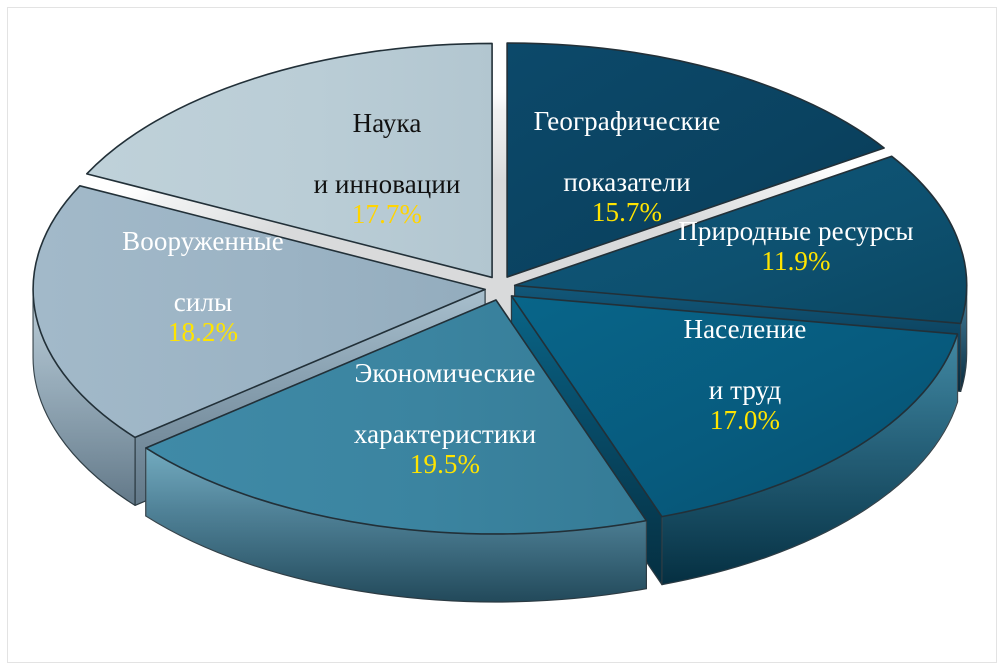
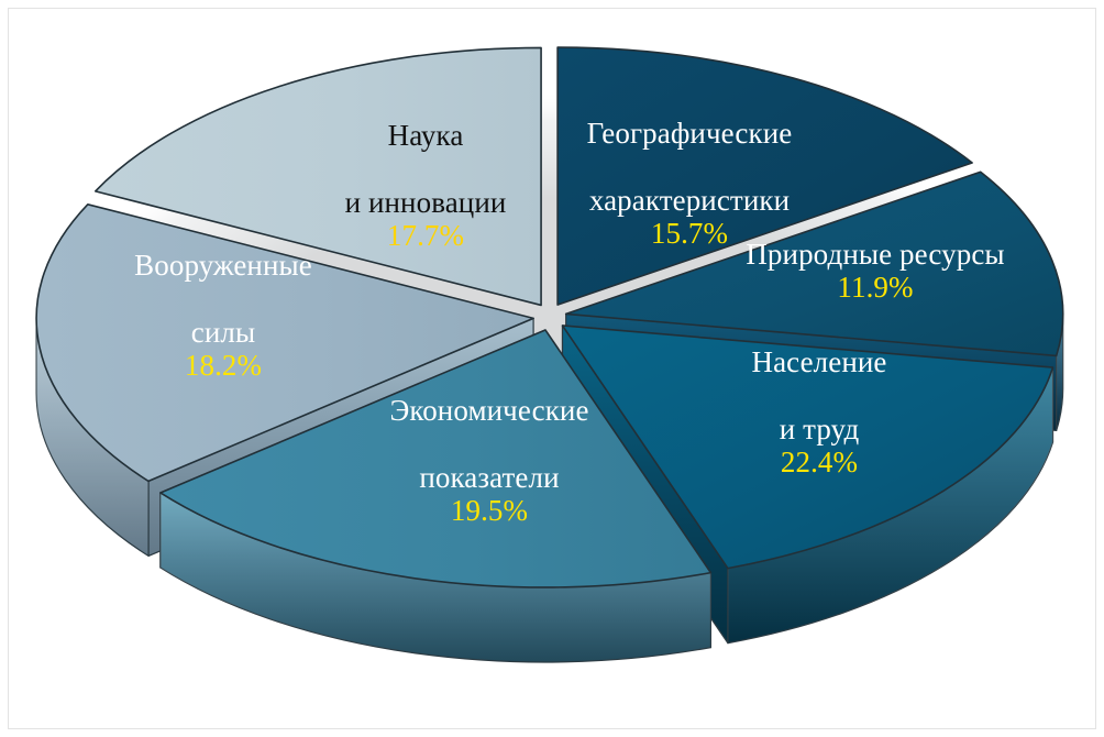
  Географические
- показатели
+ характеристики
  15.7%
  Природные ресурсы
  11.9%
  Население
  и труд
- 17.0%
+ 22.4%
  Экономические
- характеристики
+ показатели
  19.5%
  Вооруженные
  силы
  18.2%
  Наука
  и инновации
  17.7%
